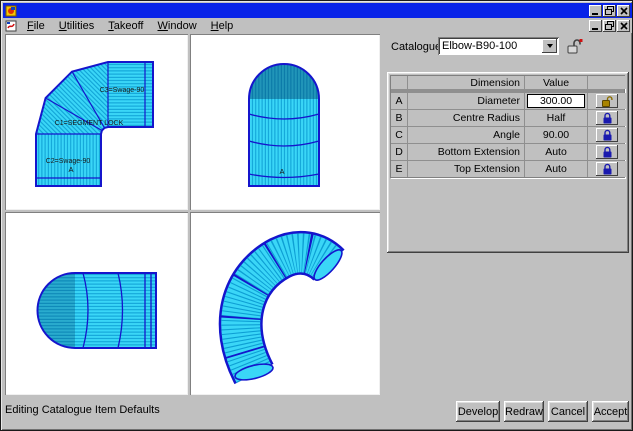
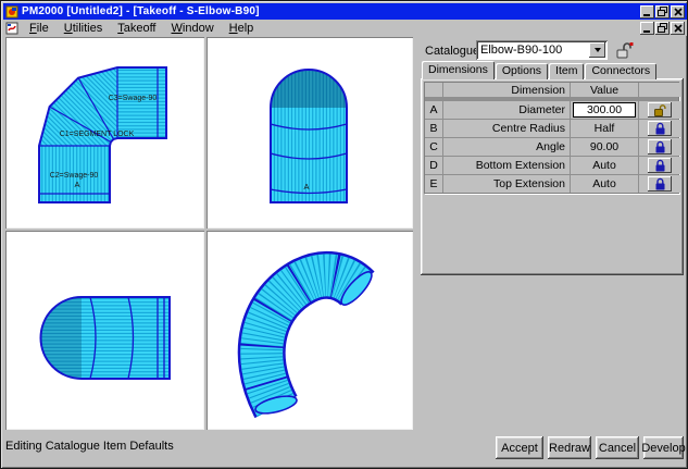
+ PM2000 [Untitled2] - [Takeoff - S-Elbow-B90]
  File
  Utilities
  Takeoff
  Window
  Help
  A
  A
  Catalogu
  Elbow-B90-100
+ Dimensions
+ Options
+ Item
+ Connectors
  Dimension
  Value
  A
  Diameter
  300.00
  B
  Centre Radius
  Half
  C
  Angle
  90.00
  D
  Bottom Extension
  Auto
  E
  Top Extension
  Auto
  Editing Catalogue Item Defaults
- Develop
+ Accept
  Redraw
  Cancel
- Accept
+ Develop
